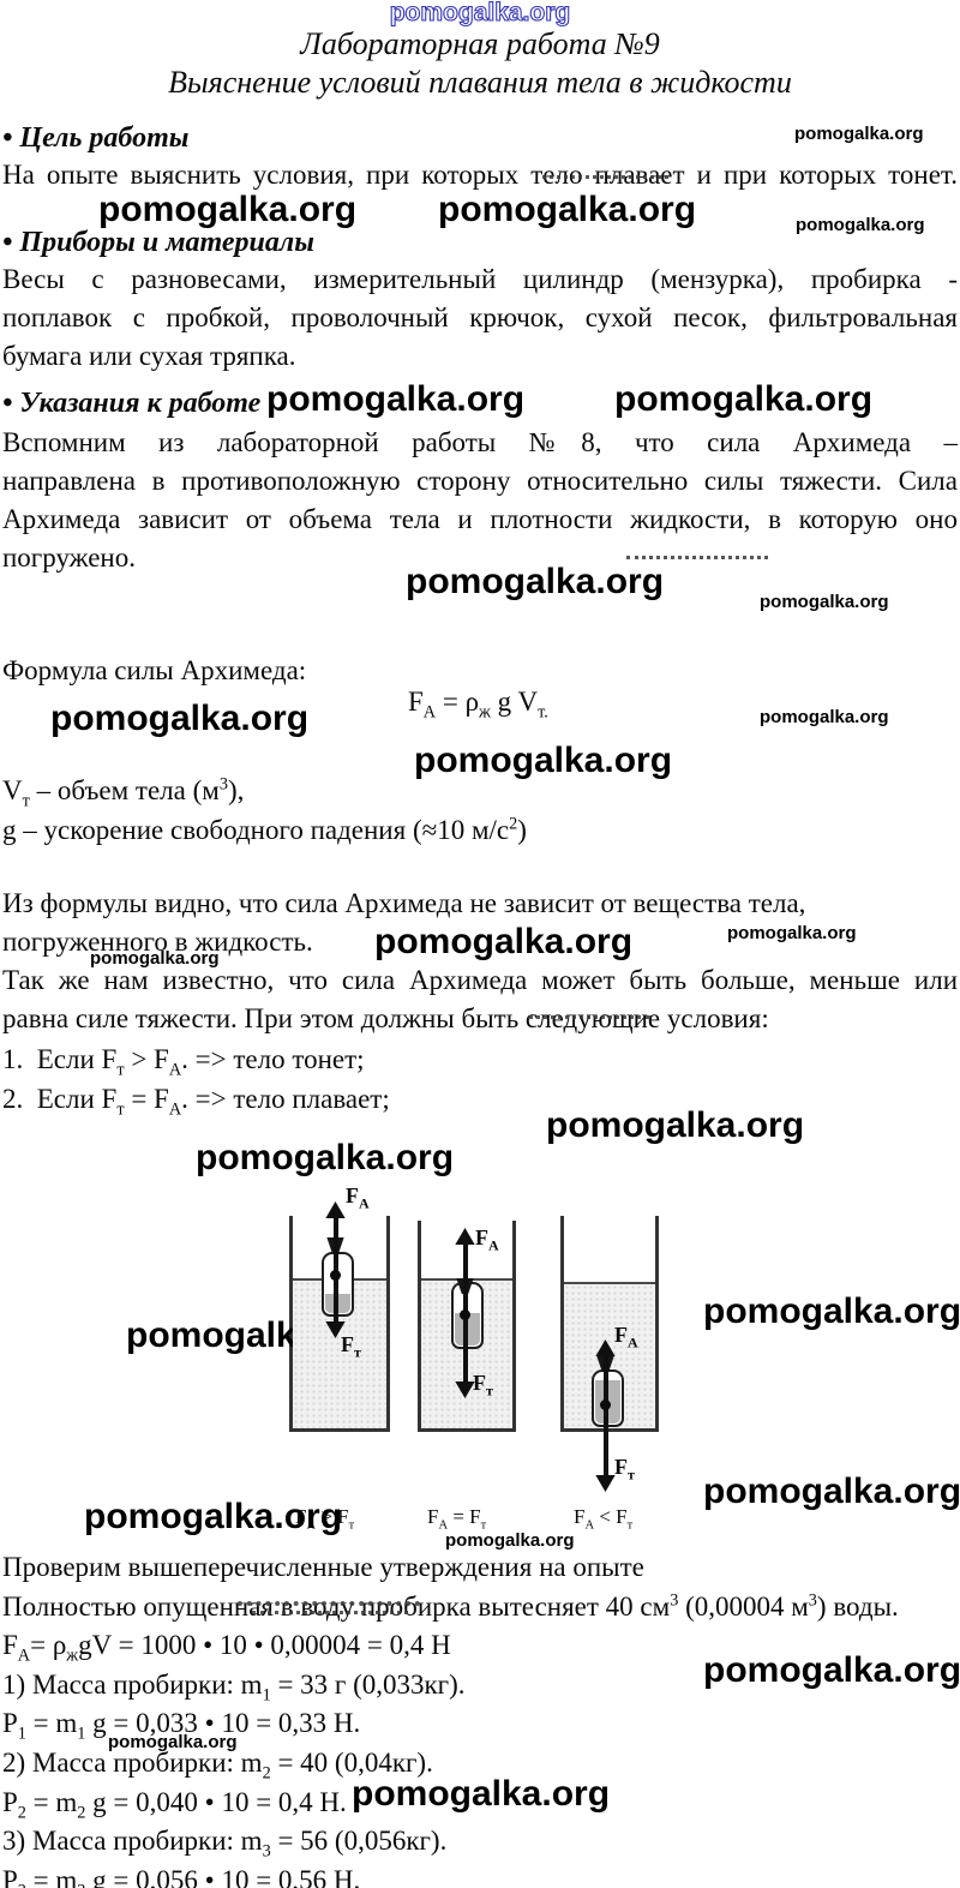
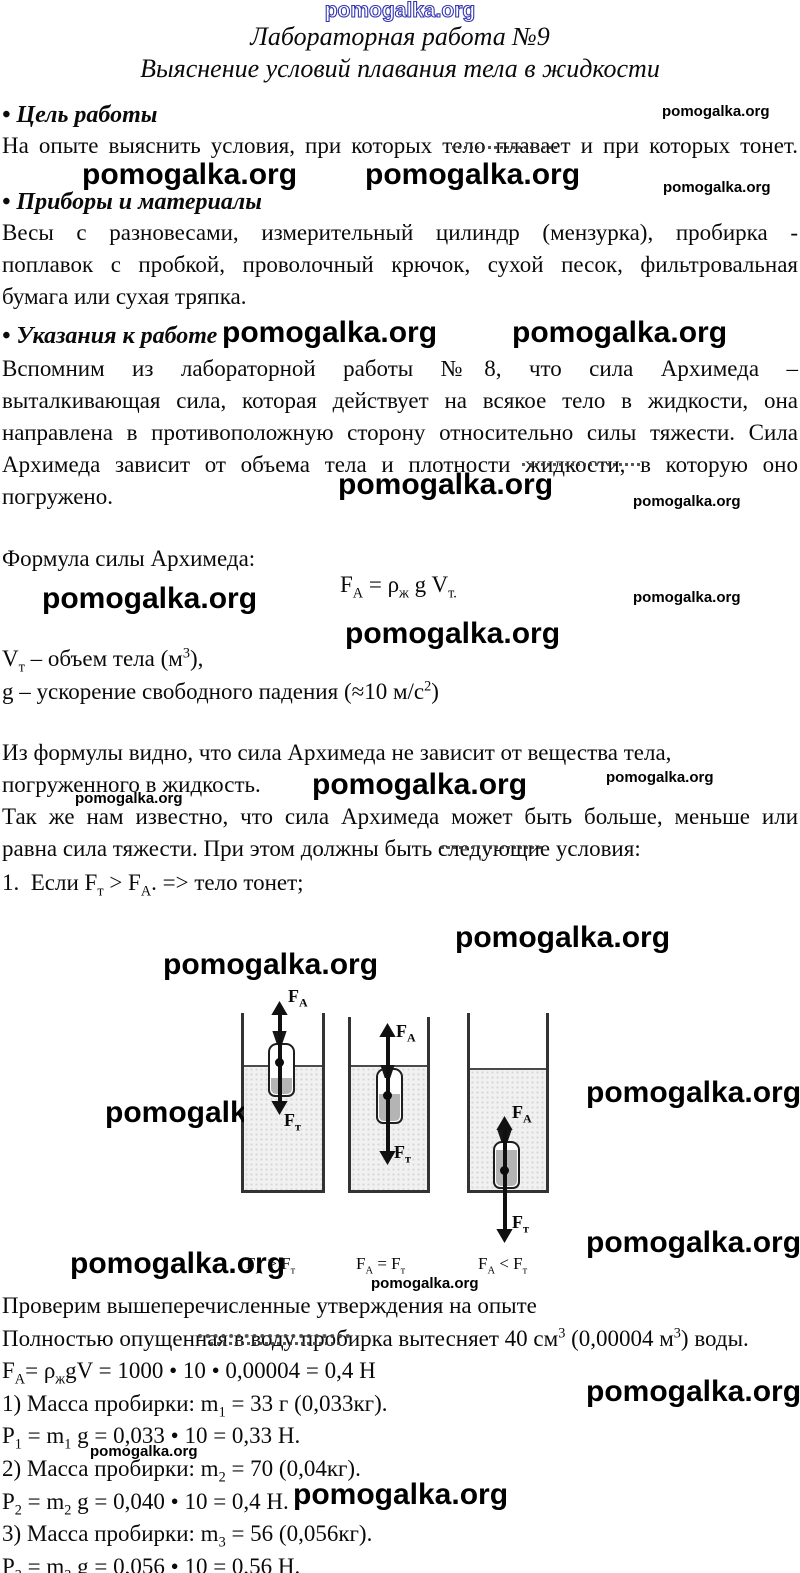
  Лабораторная работа №9
  Выяснение условий плавания тела в жидкости
  • Цель работы
  На опыте выяснить условия, при которых тело плавает и при которых тонет.
  • Приборы и материалы
  Весы с разновесами, измерительный цилиндр (мензурка), пробирка -
  поплавок с пробкой, проволочный крючок, сухой песок, фильтровальная
  бумага или сухая тряпка.
  • Указания к работе
  Вспомним из лабораторной работы №8, что сила Архимеда –
+ выталкивающая сила, которая действует на всякое тело в жидкости, она
  направлена в противоположную сторону относительно силы тяжести. Сила
  Архимеда зависит от объема тела и плотности жидкости, в которую оно
  погружено.
  Формула силы Архимеда:
  FA = ρж g Vт.
  Vт – объем тела (м3),
  g – ускорение свободного падения (≈10 м/с2)
  Из формулы видно, что сила Архимеда не зависит от вещества тела,
  погруженного в жидкость.
  Так же нам известно, что сила Архимеда может быть больше, меньше или
- равна силе тяжести. При этом должны быть следующие условия:
+ равна сила тяжести. При этом должны быть следующие условия:
  1. Если Fт > FA. => тело тонет;
- 2. Если Fт = FA. => тело плавает;
  FA
  Fт
  FA
  Fт
  FA
  Fт
  FA > Fт
  FA = Fт
  FA < Fт
  Проверим вышеперечисленные утверждения на опыте
  Полностью опущенная в воду пробирка вытесняет 40 см3 (0,00004 м3) воды.
  FA= ρжgV = 1000 • 10 • 0,00004 = 0,4 Н
  1) Масса пробирки: m1 = 33 г (0,033кг).
  P1 = m1 g = 0,033 • 10 = 0,33 Н.
- 2) Масса пробирки: m2 = 40 (0,04кг).
+ 2) Масса пробирки: m2 = 70 (0,04кг).
  P2 = m2 g = 0,040 • 10 = 0,4 Н.
  3) Масса пробирки: m3 = 56 (0,056кг).
  P = m g = 0,056 • 10 = 0,56 Н.
  pomogalka.org
  pomogalka.org
  pomogalka.org
  pomogalka.org
  pomogalka.org
  pomogalka.org
  pomogalka.org
  pomogalka.org
  pomogalka.org
  pomogalka.org
  pomogalka.org
  pomogalka.org
  pomogalka.org
  pomogalka.org
  pomogalka.org
  pomogalka.org
  pomogalka.org
  pomogalka.org
  pomogalka.org
  pomogalka.org
  pomogalka.org
  pomogalka.org
  pomogalka.org
  pomogalka.org
